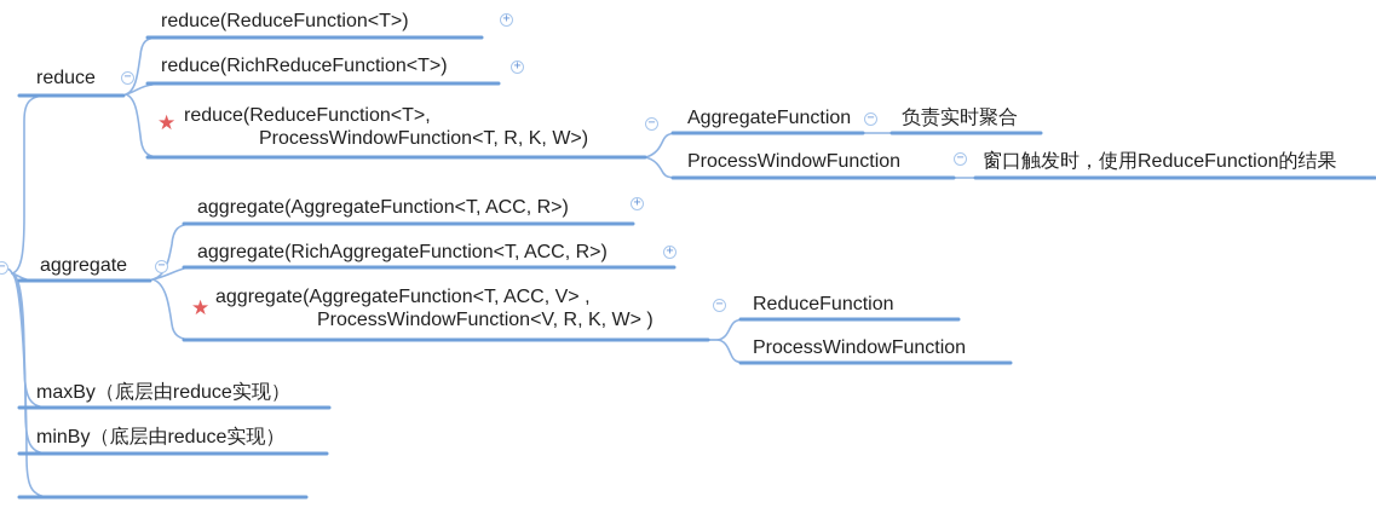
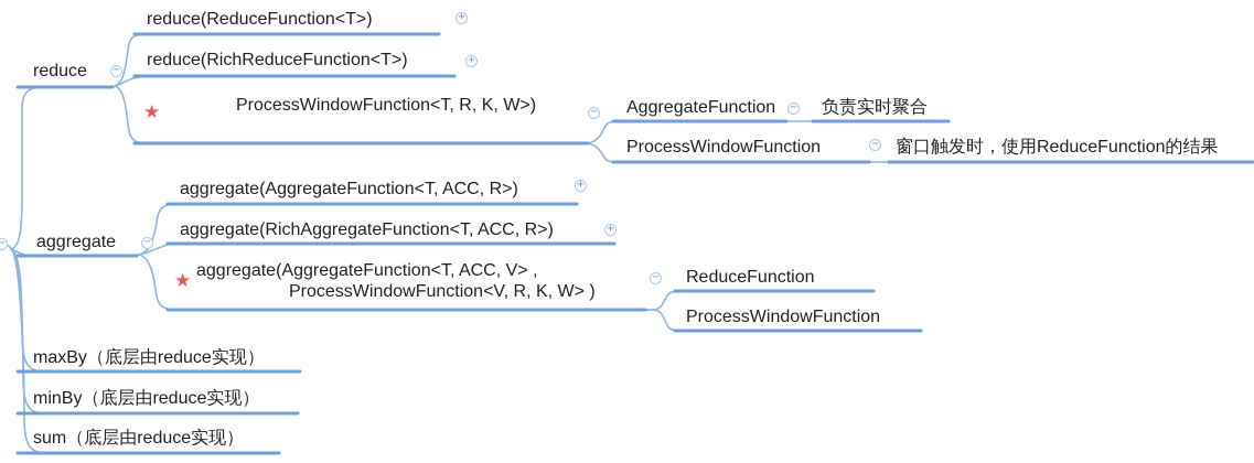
  reduce
  aggregate
  maxBy（底层由reduce实现）
  minBy（底层由reduce实现）
+ sum（底层由reduce实现）
  reduce(ReduceFunction<T>)
  reduce(RichReduceFunction<T>)
- reduce(ReduceFunction<T>,
  ProcessWindowFunction<T, R, K, W>)
  AggregateFunction
  负责实时聚合
  ProcessWindowFunction
  窗口触发时，使用ReduceFunction的结果
  aggregate(AggregateFunction<T, ACC, R>)
  aggregate(RichAggregateFunction<T, ACC, R>)
  aggregate(AggregateFunction<T, ACC, V> ,
  ProcessWindowFunction<V, R, K, W> )
  ReduceFunction
  ProcessWindowFunction
  ★
  ★
  −
  −
  +
  +
  −
  −
  −
  −
  +
  +
  −
